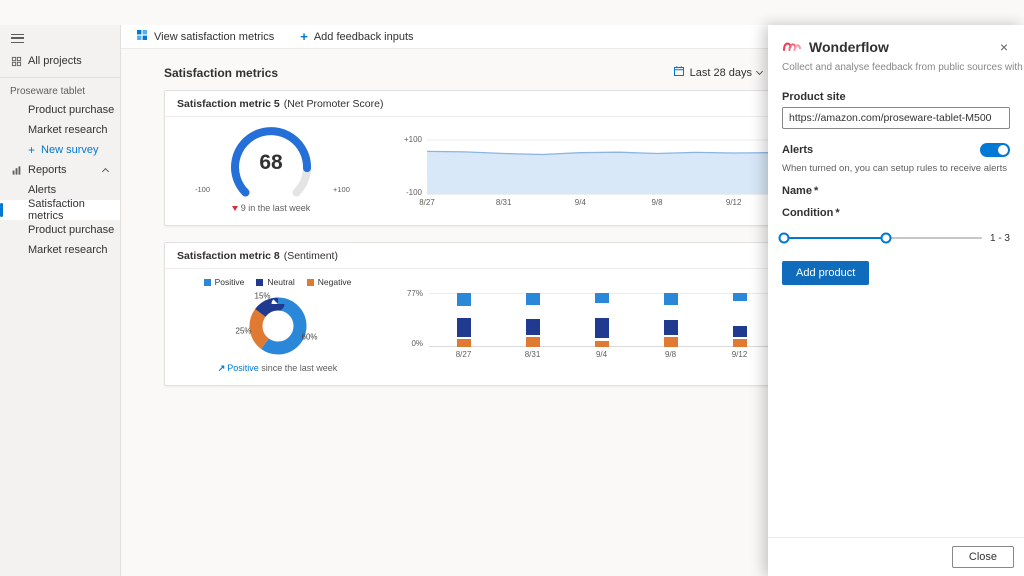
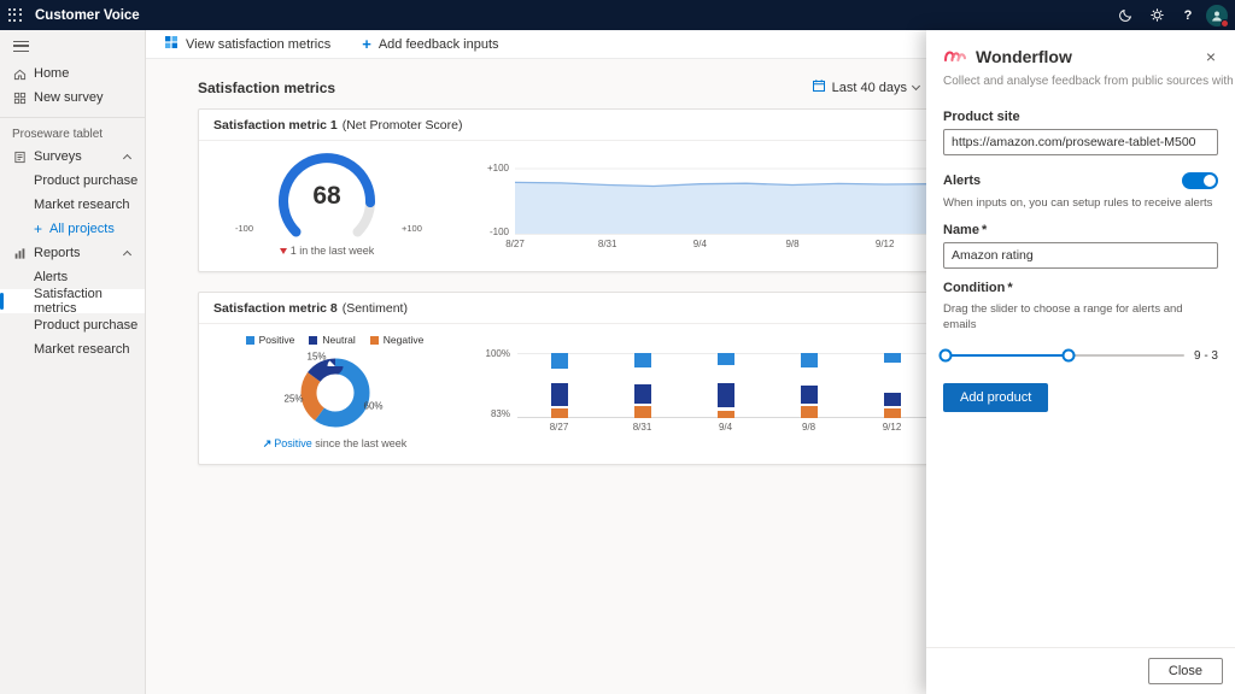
+ Customer Voice
+ ?
+ Home
- All projects
+ New survey
  Proseware tablet
+ Surveys
  Product purchase
  Market research
  +
- New survey
+ All projects
  Reports
  Alerts
  Satisfaction metrics
  Product purchase
  Market research
  View satisfaction metrics
  +
  Add feedback inputs
  Satisfaction metrics
- Last 28 days
+ Last 40 days
- Satisfaction metric 5
+ Satisfaction metric 1
  (Net Promoter Score)
  68
  -100
  +100
- 9 in the last week
+ 1 in the last week
  +100
  -100
  8/27
  8/31
  9/4
  9/8
  9/12
  Satisfaction metric 8
  (Sentiment)
  Positive
  Neutral
  Negative
  60%
  25%
  15%
  ↗ Positive since the last week
- 77%
+ 100%
- 0%
+ 83%
  8/27
  8/31
  9/4
  9/8
  9/12
  Wonderflow
  ×
  Collect and analyse feedback from public sources with
  Product site
  https://amazon.com/proseware-tablet-M500
  Alerts
- When turned on, you can setup rules to receive alerts
+ When inputs on, you can setup rules to receive alerts
  Name
  *
+ Amazon rating
  Condition
  *
+ Drag the slider to choose a range for alerts and emails
- 1 - 3
+ 9 - 3
  Add product
  Close
